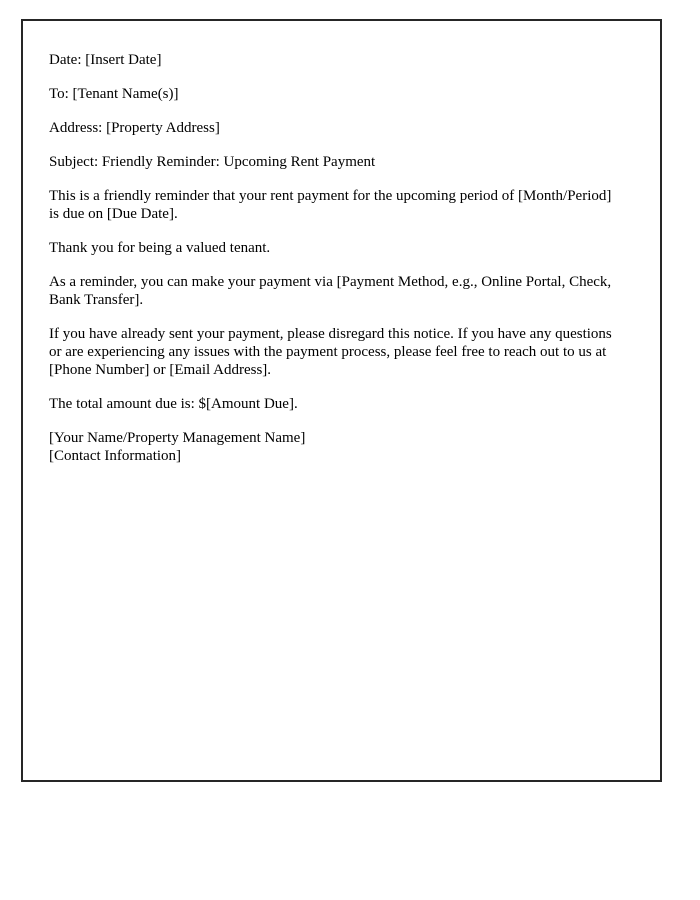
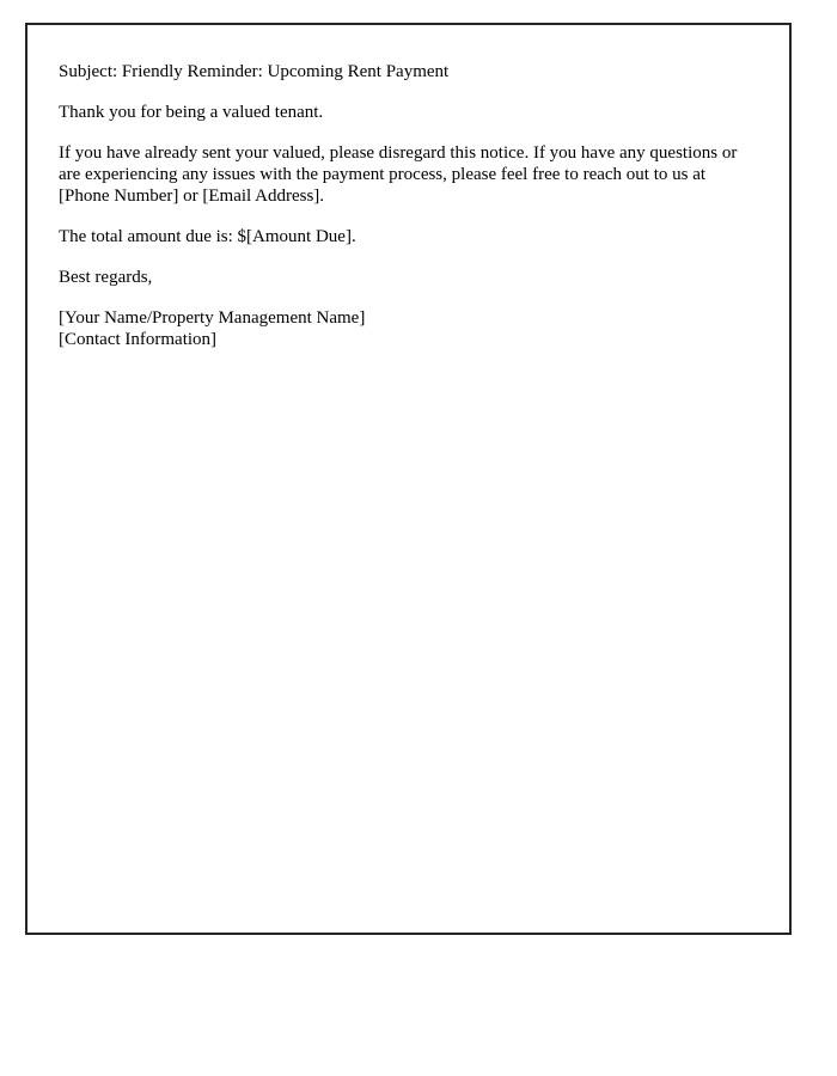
- Date: [Insert Date]
- To: [Tenant Name(s)]
- Address: [Property Address]
  Subject: Friendly Reminder: Upcoming Rent Payment
- This is a friendly reminder that your rent payment for the upcoming period of [Month/Period] is due on [Due Date].
  Thank you for being a valued tenant.
- As a reminder, you can make your payment via [Payment Method, e.g., Online Portal, Check, Bank Transfer].
- If you have already sent your payment, please disregard this notice. If you have any questions or are experiencing any issues with the payment process, please feel free to reach out to us at [Phone Number] or [Email Address].
+ If you have already sent your valued, please disregard this notice. If you have any questions or are experiencing any issues with the payment process, please feel free to reach out to us at [Phone Number] or [Email Address].
  The total amount due is: $[Amount Due].
+ Best regards,
  [Your Name/Property Management Name]
  [Contact Information]
